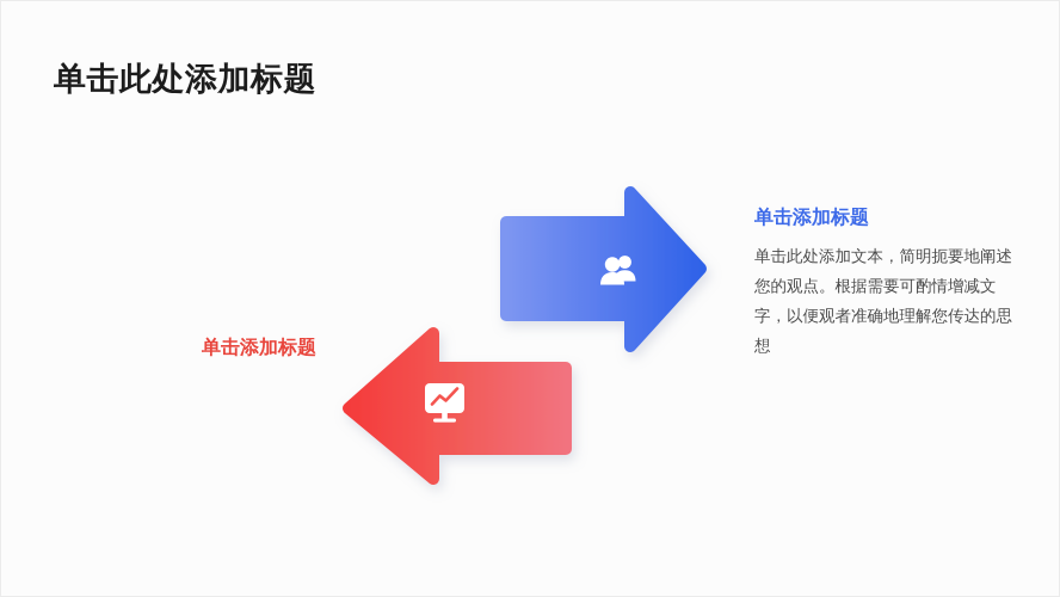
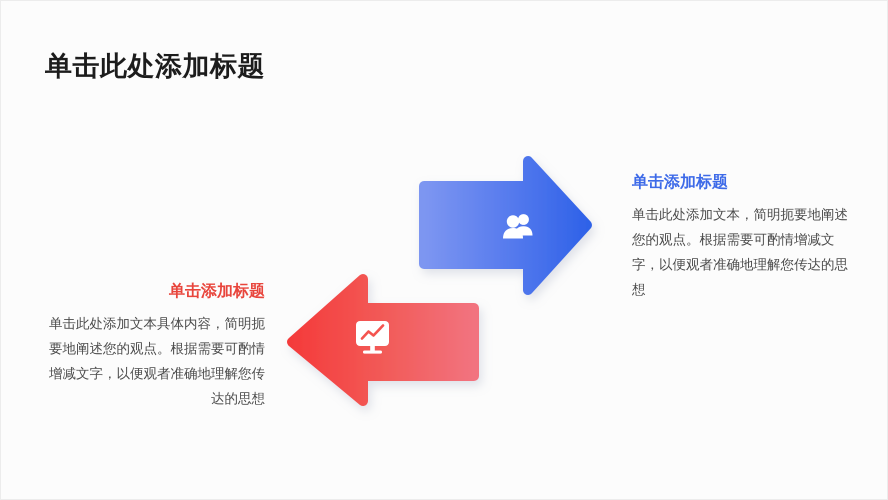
  单击此处添加标题
  单击添加标题
  单击此处添加文本，简明扼要地阐述您的观点。根据需要可酌情增减文字，以便观者准确地理解您传达的思想
  单击添加标题
+ 单击此处添加文本具体内容，简明扼要地阐述您的观点。根据需要可酌情增减文字，以便观者准确地理解您传达的思想
